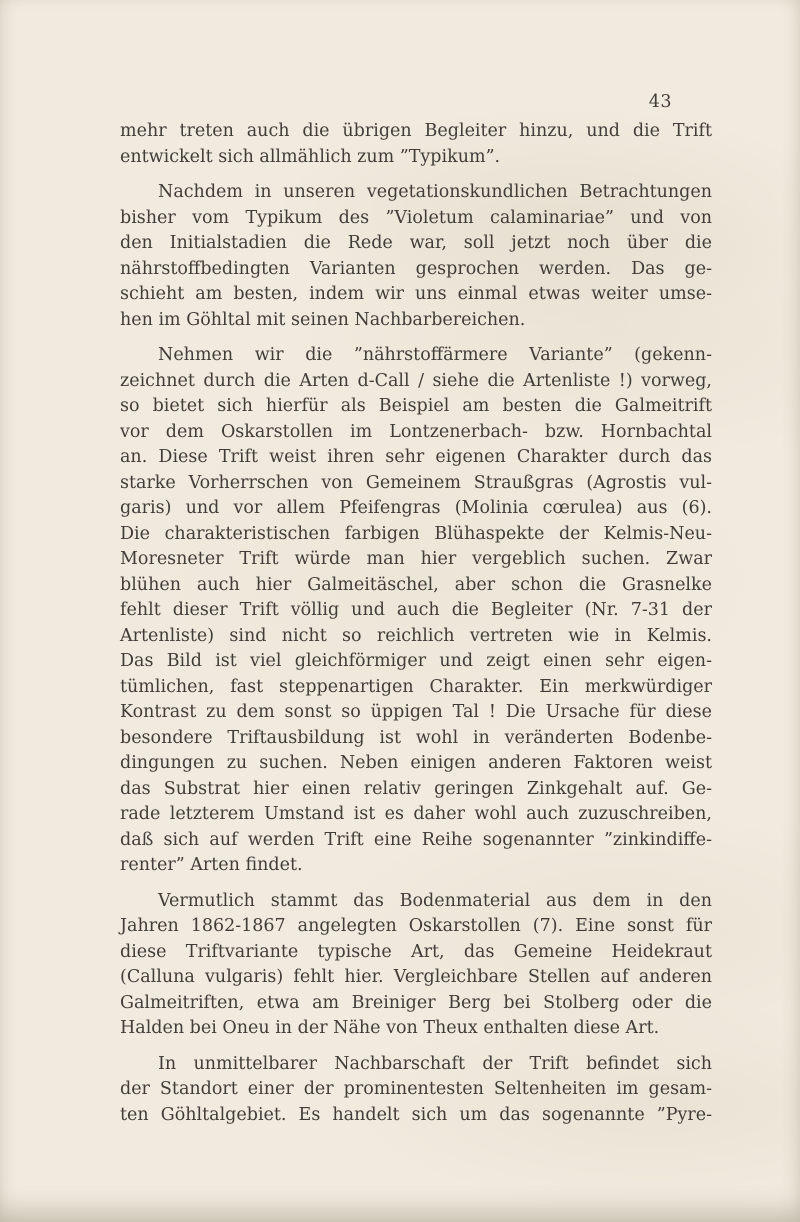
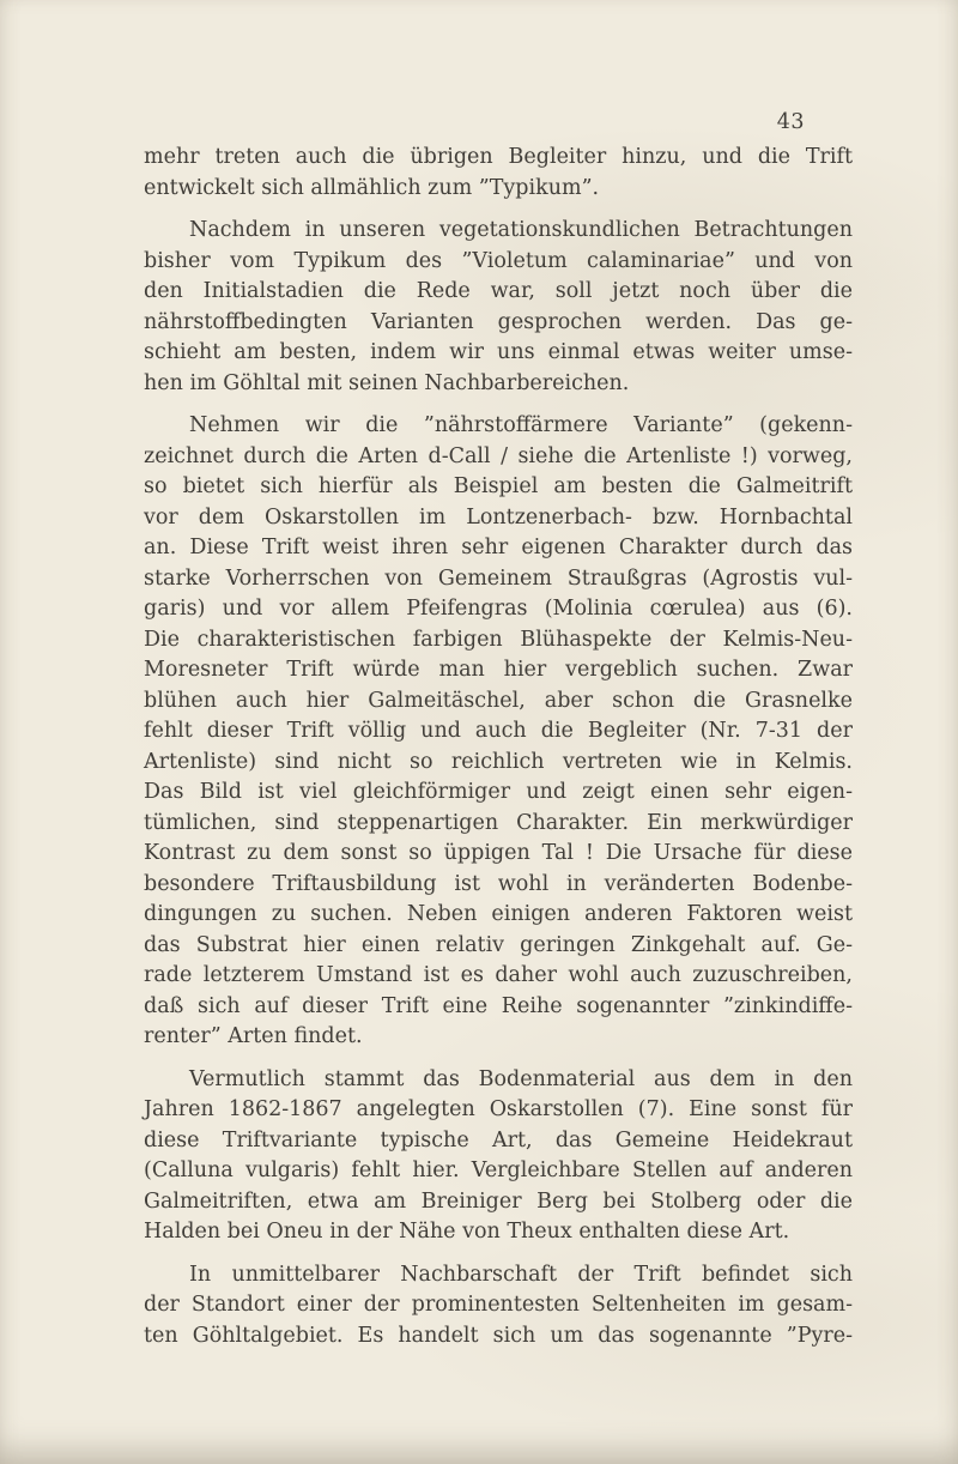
  43
  mehr treten auch die übrigen Begleiter hinzu, und die Trift
  entwickelt sich allmählich zum ”Typikum”.
  Nachdem in unseren vegetationskundlichen Betrachtungen
  bisher vom Typikum des ”Violetum calaminariae” und von
  den Initialstadien die Rede war, soll jetzt noch über die
  nährstoffbedingten Varianten gesprochen werden. Das ge-
  schieht am besten, indem wir uns einmal etwas weiter umse-
  hen im Göhltal mit seinen Nachbarbereichen.
  Nehmen wir die ”nährstoffärmere Variante” (gekenn-
  zeichnet durch die Arten d-Call / siehe die Artenliste !) vorweg,
  so bietet sich hierfür als Beispiel am besten die Galmeitrift
  vor dem Oskarstollen im Lontzenerbach- bzw. Hornbachtal
  an. Diese Trift weist ihren sehr eigenen Charakter durch das
  starke Vorherrschen von Gemeinem Straußgras (Agrostis vul-
  garis) und vor allem Pfeifengras (Molinia cœrulea) aus (6).
  Die charakteristischen farbigen Blühaspekte der Kelmis-Neu-
  Moresneter Trift würde man hier vergeblich suchen. Zwar
  blühen auch hier Galmeitäschel, aber schon die Grasnelke
  fehlt dieser Trift völlig und auch die Begleiter (Nr. 7-31 der
  Artenliste) sind nicht so reichlich vertreten wie in Kelmis.
  Das Bild ist viel gleichförmiger und zeigt einen sehr eigen-
- tümlichen, fast steppenartigen Charakter. Ein merkwürdiger
+ tümlichen, sind steppenartigen Charakter. Ein merkwürdiger
  Kontrast zu dem sonst so üppigen Tal ! Die Ursache für diese
  besondere Triftausbildung ist wohl in veränderten Bodenbe-
  dingungen zu suchen. Neben einigen anderen Faktoren weist
  das Substrat hier einen relativ geringen Zinkgehalt auf. Ge-
  rade letzterem Umstand ist es daher wohl auch zuzuschreiben,
- daß sich auf werden Trift eine Reihe sogenannter ”zinkindiffe-
+ daß sich auf dieser Trift eine Reihe sogenannter ”zinkindiffe-
  renter” Arten findet.
  Vermutlich stammt das Bodenmaterial aus dem in den
  Jahren 1862-1867 angelegten Oskarstollen (7). Eine sonst für
  diese Triftvariante typische Art, das Gemeine Heidekraut
  (Calluna vulgaris) fehlt hier. Vergleichbare Stellen auf anderen
  Galmeitriften, etwa am Breiniger Berg bei Stolberg oder die
  Halden bei Oneu in der Nähe von Theux enthalten diese Art.
  In unmittelbarer Nachbarschaft der Trift befindet sich
  der Standort einer der prominentesten Seltenheiten im gesam-
  ten Göhltalgebiet. Es handelt sich um das sogenannte ”Pyre-
